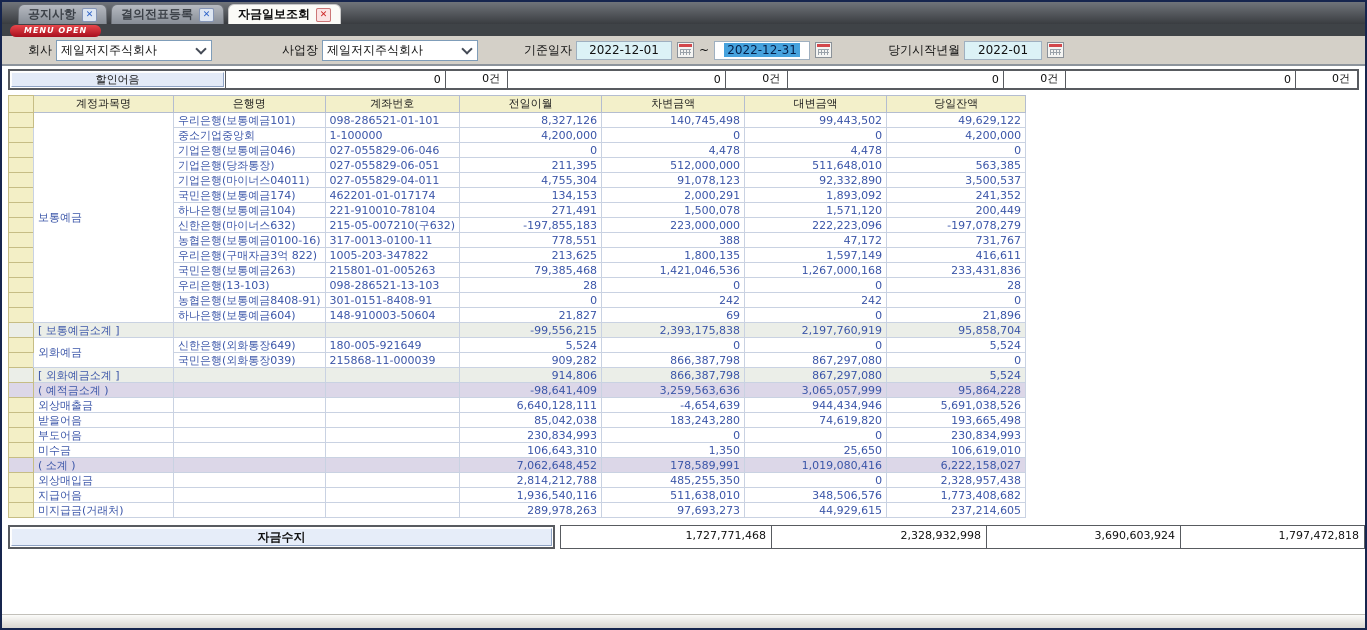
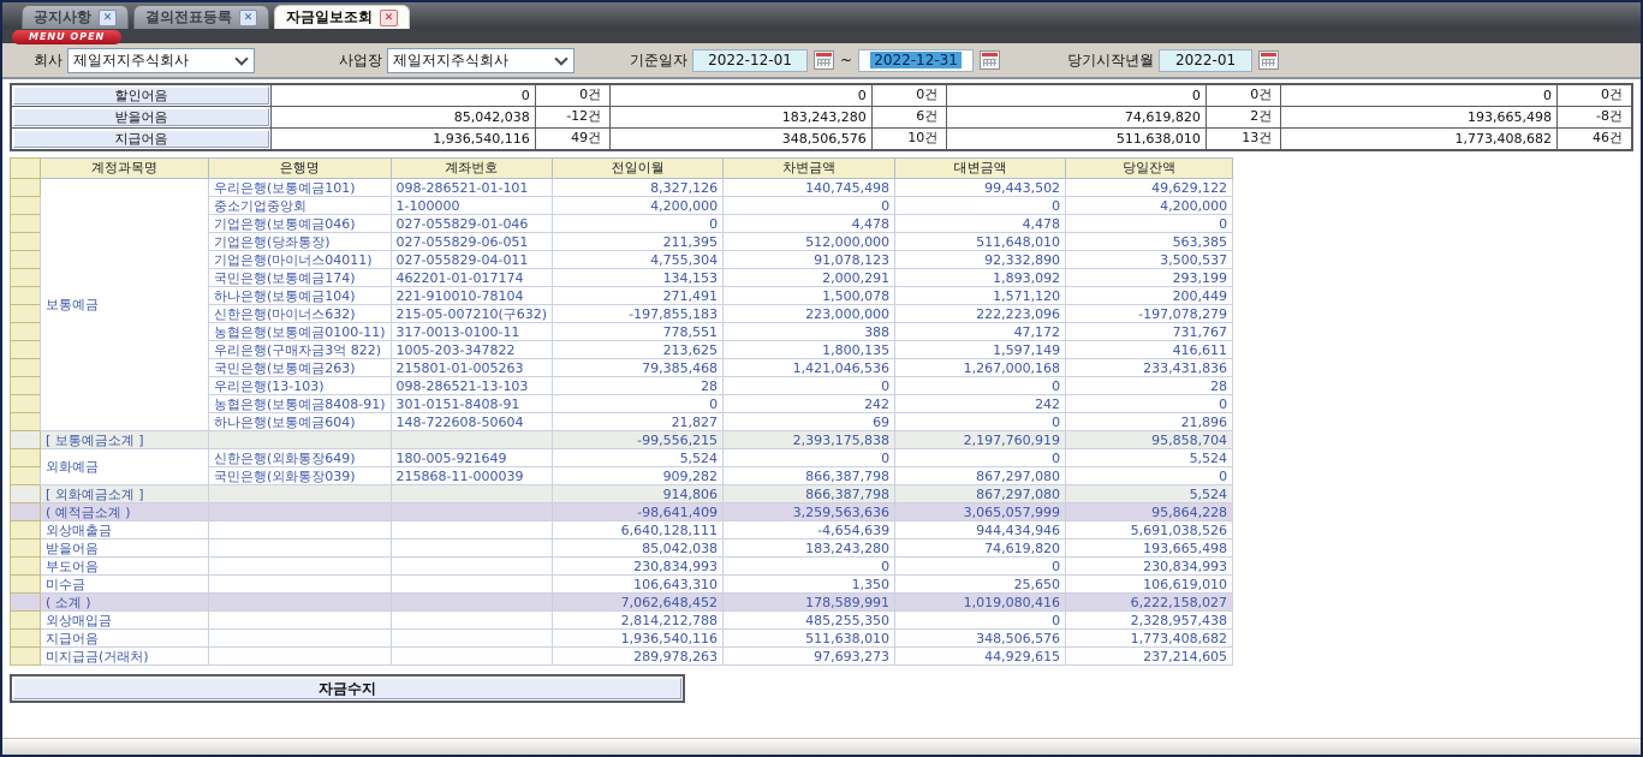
  공지사항
  ✕
  결의전표등록
  ✕
  자금일보조회
  ✕
  MENU OPEN
  회사
  제일저지주식회사
  사업장
  제일저지주식회사
  기준일자
  2022-12-01
  ~
  2022-12-31
  당기시작년월
  2022-01
  할인어음	0	0건	0	0건	0	0건	0	0건
+ 받을어음	85,042,038	-12건	183,243,280	6건	74,619,820	2건	193,665,498	-8건
+ 지급어음	1,936,540,116	49건	348,506,576	10건	511,638,010	13건	1,773,408,682	46건
  	계정과목명	은행명	계좌번호	전일이월	차변금액	대변금액	당일잔액
  	보통예금	우리은행(보통예금101)	098-286521-01-101	8,327,126	140,745,498	99,443,502	49,629,122
  	중소기업중앙회	1-100000	4,200,000	0	0	4,200,000
- 	기업은행(보통예금046)	027-055829-06-046	0	4,478	4,478	0
+ 	기업은행(보통예금046)	027-055829-01-046	0	4,478	4,478	0
  	기업은행(당좌통장)	027-055829-06-051	211,395	512,000,000	511,648,010	563,385
  	기업은행(마이너스04011)	027-055829-04-011	4,755,304	91,078,123	92,332,890	3,500,537
- 	국민은행(보통예금174)	462201-01-017174	134,153	2,000,291	1,893,092	241,352
+ 	국민은행(보통예금174)	462201-01-017174	134,153	2,000,291	1,893,092	293,199
  	하나은행(보통예금104)	221-910010-78104	271,491	1,500,078	1,571,120	200,449
  	신한은행(마이너스632)	215-05-007210(구632)	-197,855,183	223,000,000	222,223,096	-197,078,279
- 	농협은행(보통예금0100-16)	317-0013-0100-11	778,551	388	47,172	731,767
+ 	농협은행(보통예금0100-11)	317-0013-0100-11	778,551	388	47,172	731,767
  	우리은행(구매자금3억 822)	1005-203-347822	213,625	1,800,135	1,597,149	416,611
  	국민은행(보통예금263)	215801-01-005263	79,385,468	1,421,046,536	1,267,000,168	233,431,836
  	우리은행(13-103)	098-286521-13-103	28	0	0	28
  	농협은행(보통예금8408-91)	301-0151-8408-91	0	242	242	0
- 	하나은행(보통예금604)	148-910003-50604	21,827	69	0	21,896
+ 	하나은행(보통예금604)	148-722608-50604	21,827	69	0	21,896
  	[ 보통예금소계 ]			-99,556,215	2,393,175,838	2,197,760,919	95,858,704
  	외화예금	신한은행(외화통장649)	180-005-921649	5,524	0	0	5,524
  	국민은행(외화통장039)	215868-11-000039	909,282	866,387,798	867,297,080	0
  	[ 외화예금소계 ]			914,806	866,387,798	867,297,080	5,524
  	( 예적금소계 )			-98,641,409	3,259,563,636	3,065,057,999	95,864,228
  	외상매출금			6,640,128,111	-4,654,639	944,434,946	5,691,038,526
  	받을어음			85,042,038	183,243,280	74,619,820	193,665,498
  	부도어음			230,834,993	0	0	230,834,993
  	미수금			106,643,310	1,350	25,650	106,619,010
  	( 소계 )			7,062,648,452	178,589,991	1,019,080,416	6,222,158,027
  	외상매입금			2,814,212,788	485,255,350	0	2,328,957,438
  	지급어음			1,936,540,116	511,638,010	348,506,576	1,773,408,682
  	미지급금(거래처)			289,978,263	97,693,273	44,929,615	237,214,605
  자금수지
- 1,727,771,468
- 2,328,932,998
- 3,690,603,924
- 1,797,472,818
